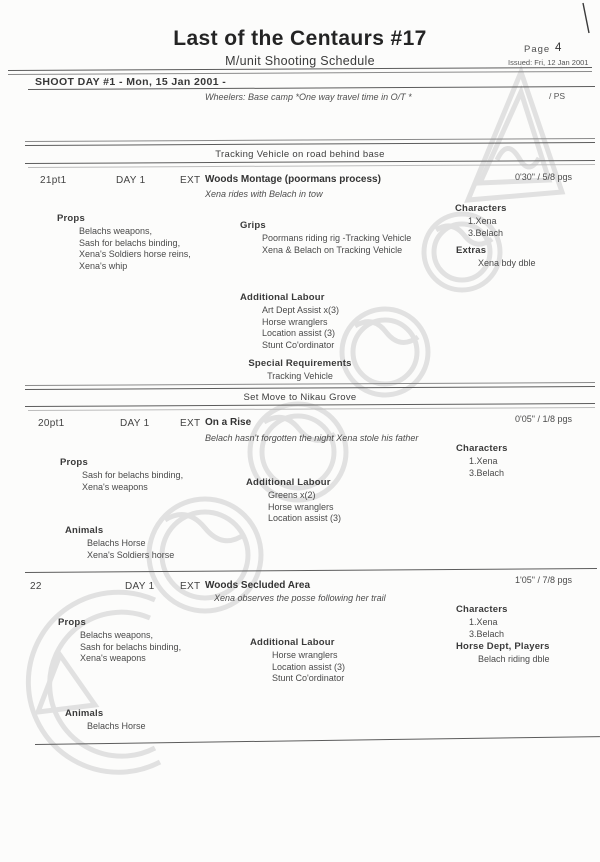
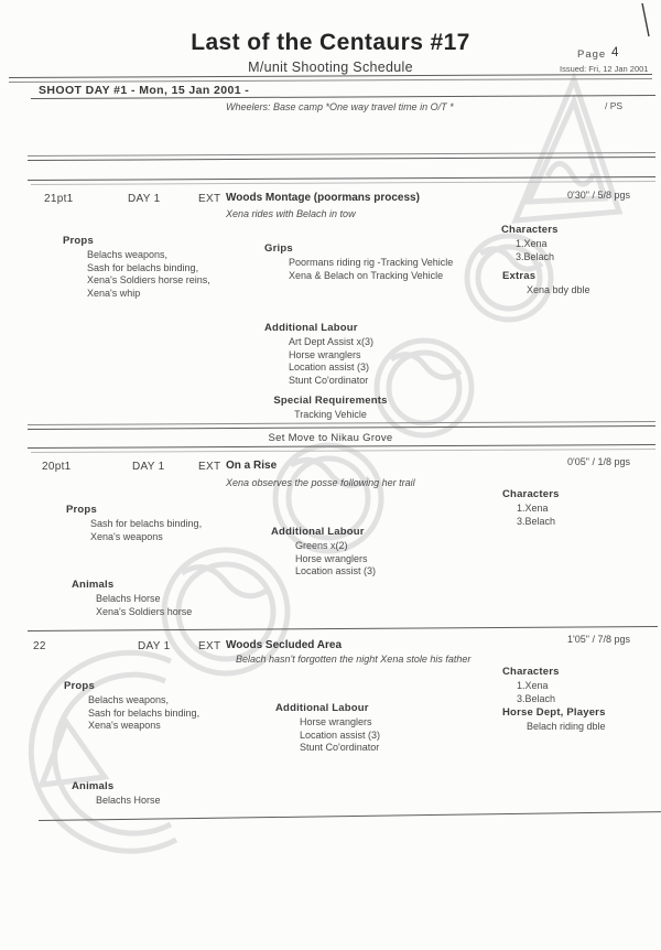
  Last of the Centaurs #17
  M/unit Shooting Schedule
  Page
  4
  Issued: Fri, 12 Jan 2001
  SHOOT DAY #1 - Mon, 15 Jan 2001 -
  Wheelers: Base camp *One way travel time in O/T *
  / PS
- Tracking Vehicle on road behind base
  21pt1
  DAY 1
  EXT
  Woods Montage (poormans process)
  0'30" / 5/8 pgs
  Xena rides with Belach in tow
  Characters
  1.Xena
  3.Belach
  Props
  Belachs weapons,
  Sash for belachs binding,
  Xena's Soldiers horse reins,
  Xena's whip
  Grips
  Poormans riding rig -Tracking Vehicle
  Xena & Belach on Tracking Vehicle
  Extras
  Xena bdy dble
  Additional Labour
  Art Dept Assist x(3)
  Horse wranglers
  Location assist (3)
  Stunt Co'ordinator
  Special Requirements
  Tracking Vehicle
  Set Move to Nikau Grove
  20pt1
  DAY 1
  EXT
  On a Rise
  0'05" / 1/8 pgs
- Belach hasn't forgotten the night Xena stole his father
+ Xena observes the posse following her trail
  Characters
  1.Xena
  3.Belach
  Props
  Sash for belachs binding,
  Xena's weapons
  Additional Labour
  Greens x(2)
  Horse wranglers
  Location assist (3)
  Animals
  Belachs Horse
  Xena's Soldiers horse
  22
  DAY 1
  EXT
  Woods Secluded Area
  1'05" / 7/8 pgs
- Xena observes the posse following her trail
+ Belach hasn't forgotten the night Xena stole his father
  Characters
  1.Xena
  3.Belach
  Props
  Belachs weapons,
  Sash for belachs binding,
  Xena's weapons
  Additional Labour
  Horse wranglers
  Location assist (3)
  Stunt Co'ordinator
  Horse Dept, Players
  Belach riding dble
  Animals
  Belachs Horse
